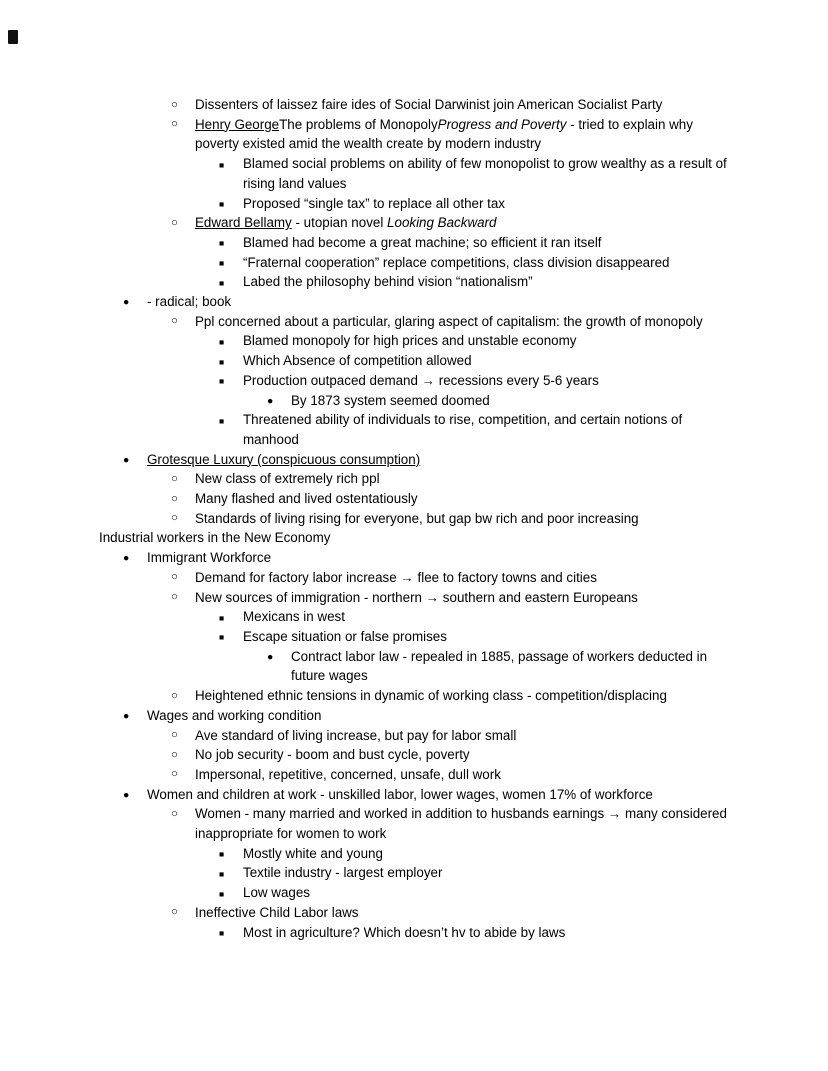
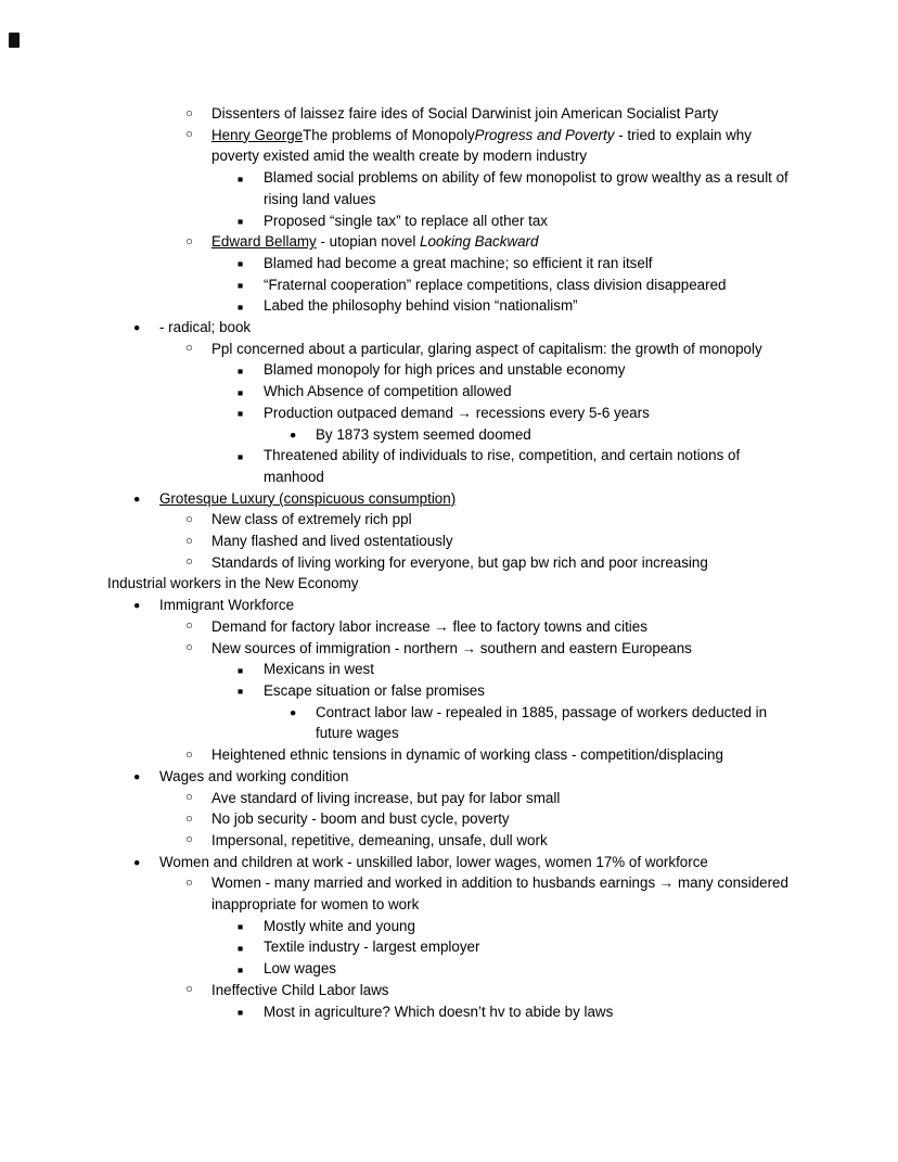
  ○
  Dissenters of laissez faire ides of Social Darwinist join American Socialist Party
  ○
  Henry GeorgeThe problems of MonopolyProgress and Poverty - tried to explain why poverty existed amid the wealth create by modern industry
  ■
  Blamed social problems on ability of few monopolist to grow wealthy as a result of rising land values
  ■
  Proposed “single tax” to replace all other tax
  ○
  Edward Bellamy - utopian novel Looking Backward
  ■
  Blamed had become a great machine; so efficient it ran itself
  ■
  “Fraternal cooperation” replace competitions, class division disappeared
  ■
  Labed the philosophy behind vision “nationalism”
  ●
  - radical; book
  ○
  Ppl concerned about a particular, glaring aspect of capitalism: the growth of monopoly
  ■
  Blamed monopoly for high prices and unstable economy
  ■
  Which Absence of competition allowed
  ■
  Production outpaced demand → recessions every 5-6 years
  ●
  By 1873 system seemed doomed
  ■
  Threatened ability of individuals to rise, competition, and certain notions of manhood
  ●
  Grotesque Luxury (conspicuous consumption)
  ○
  New class of extremely rich ppl
  ○
  Many flashed and lived ostentatiously
  ○
- Standards of living rising for everyone, but gap bw rich and poor increasing
+ Standards of living working for everyone, but gap bw rich and poor increasing
  Industrial workers in the New Economy
  ●
  Immigrant Workforce
  ○
  Demand for factory labor increase → flee to factory towns and cities
  ○
  New sources of immigration - northern → southern and eastern Europeans
  ■
  Mexicans in west
  ■
  Escape situation or false promises
  ●
  Contract labor law - repealed in 1885, passage of workers deducted in future wages
  ○
  Heightened ethnic tensions in dynamic of working class - competition/displacing
  ●
  Wages and working condition
  ○
  Ave standard of living increase, but pay for labor small
  ○
  No job security - boom and bust cycle, poverty
  ○
- Impersonal, repetitive, concerned, unsafe, dull work
+ Impersonal, repetitive, demeaning, unsafe, dull work
  ●
  Women and children at work - unskilled labor, lower wages, women 17% of workforce
  ○
  Women - many married and worked in addition to husbands earnings → many considered inappropriate for women to work
  ■
  Mostly white and young
  ■
  Textile industry - largest employer
  ■
  Low wages
  ○
  Ineffective Child Labor laws
  ■
  Most in agriculture? Which doesn’t hv to abide by laws
